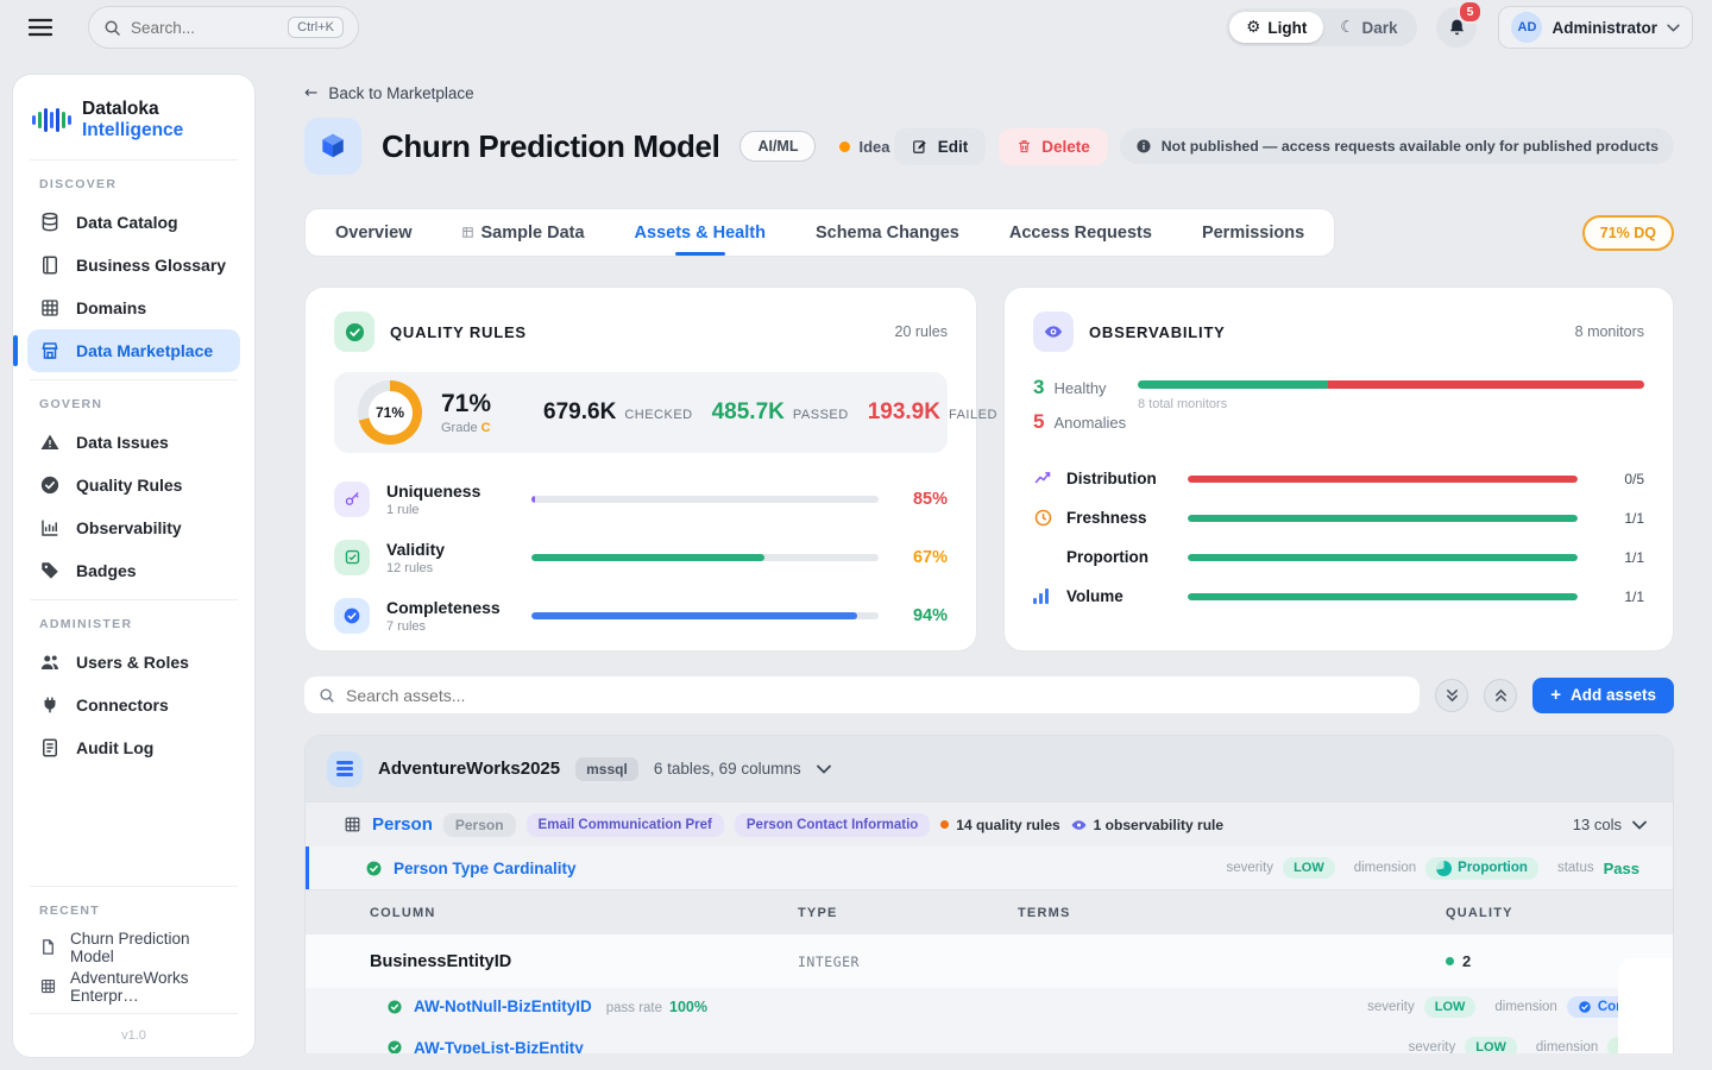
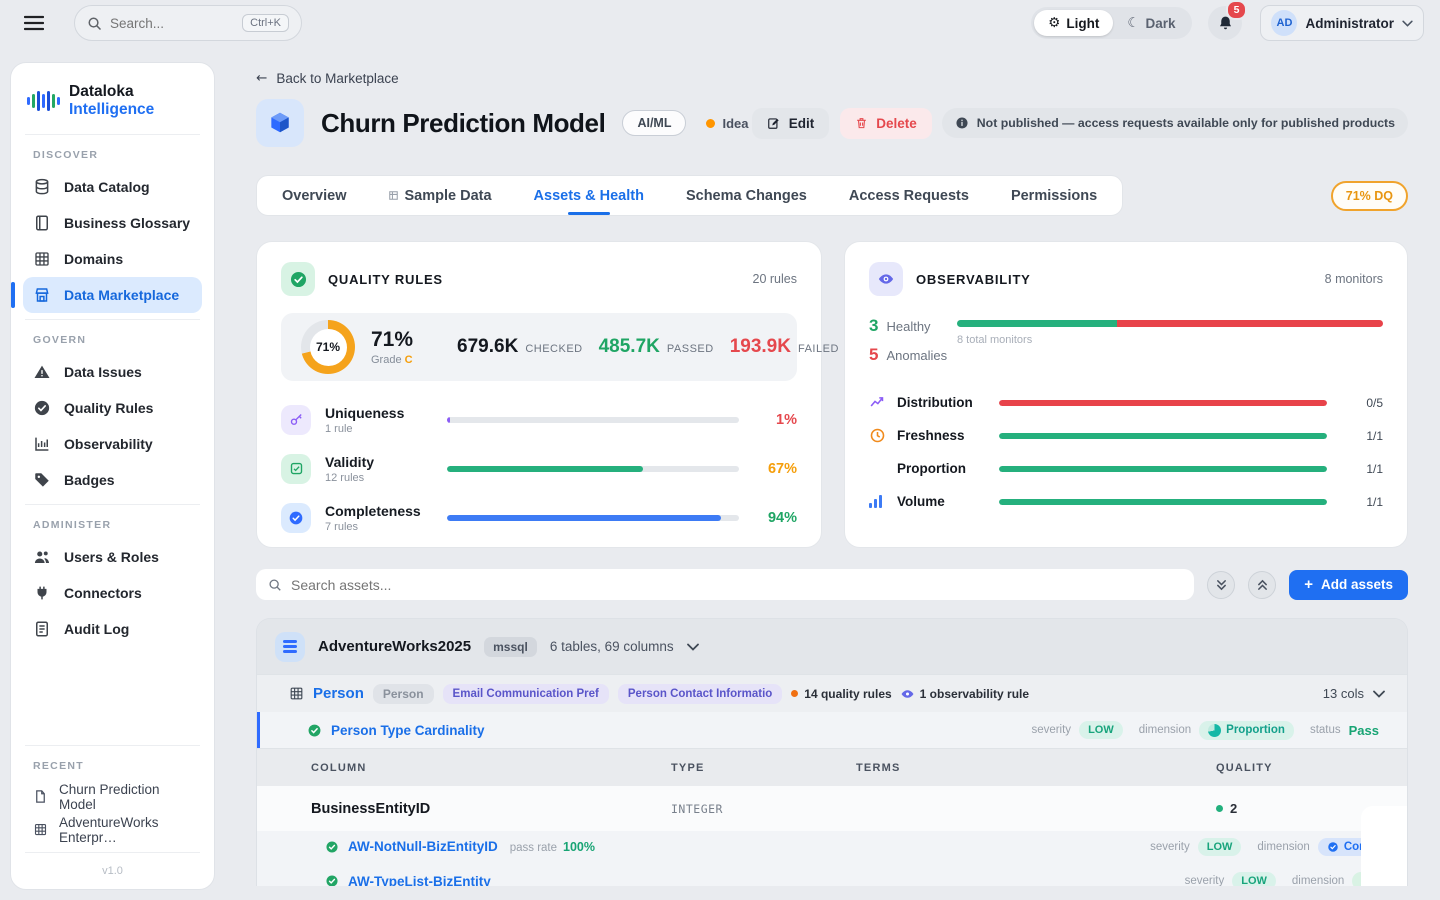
  Search...
  Ctrl+K
  ⚙
  Light
  ☾
  Dark
  5
  AD
  Administrator
  Dataloka Intelligence
  DISCOVER
  Data Catalog
  Business Glossary
  Domains
  Data Marketplace
  GOVERN
  Data Issues
  Quality Rules
  Observability
  Badges
  ADMINISTER
  Users & Roles
  Connectors
  Audit Log
  RECENT
  Churn Prediction Model
  AdventureWorks Enterpr…
  v1.0
  ←
  Back to Marketplace
  Churn Prediction Model
  AI/ML
  Idea
  Edit
  Delete
  Not published — access requests available only for published products
  Overview
  Sample Data
  Assets & Health
  Schema Changes
  Access Requests
  Permissions
  71% DQ
  QUALITY RULES
  20 rules
  71%
  71%
  Grade C
  679.6K
  CHECKED
  485.7K
  PASSED
  193.9K
  FAILED
  Uniqueness
  1 rule
- 85%
+ 1%
  Validity
  12 rules
  67%
  Completeness
  7 rules
  94%
  OBSERVABILITY
  8 monitors
  3
  Healthy
  5
  Anomalies
  8 total monitors
  Distribution
  0/5
  Freshness
  1/1
  Proportion
  1/1
  Volume
  1/1
  Search assets...
  +
  Add assets
  AdventureWorks2025
  mssql
  6 tables, 69 columns
  Person
  Person
  Email Communication Pref
  Person Contact Informatio
  14 quality rules
  1 observability rule
  13 cols
  Person Type Cardinality
  severity
  LOW
  dimension
  Proportion
  status
  Pass
  COLUMN
  TYPE
  TERMS
  QUALITY
  BusinessEntityID
  INTEGER
  2
  AW-NotNull-BizEntityID
  pass rate
  100%
  severity
  LOW
  dimension
  AW-TypeList-BizEntity
  severity
  LOW
  dimension
